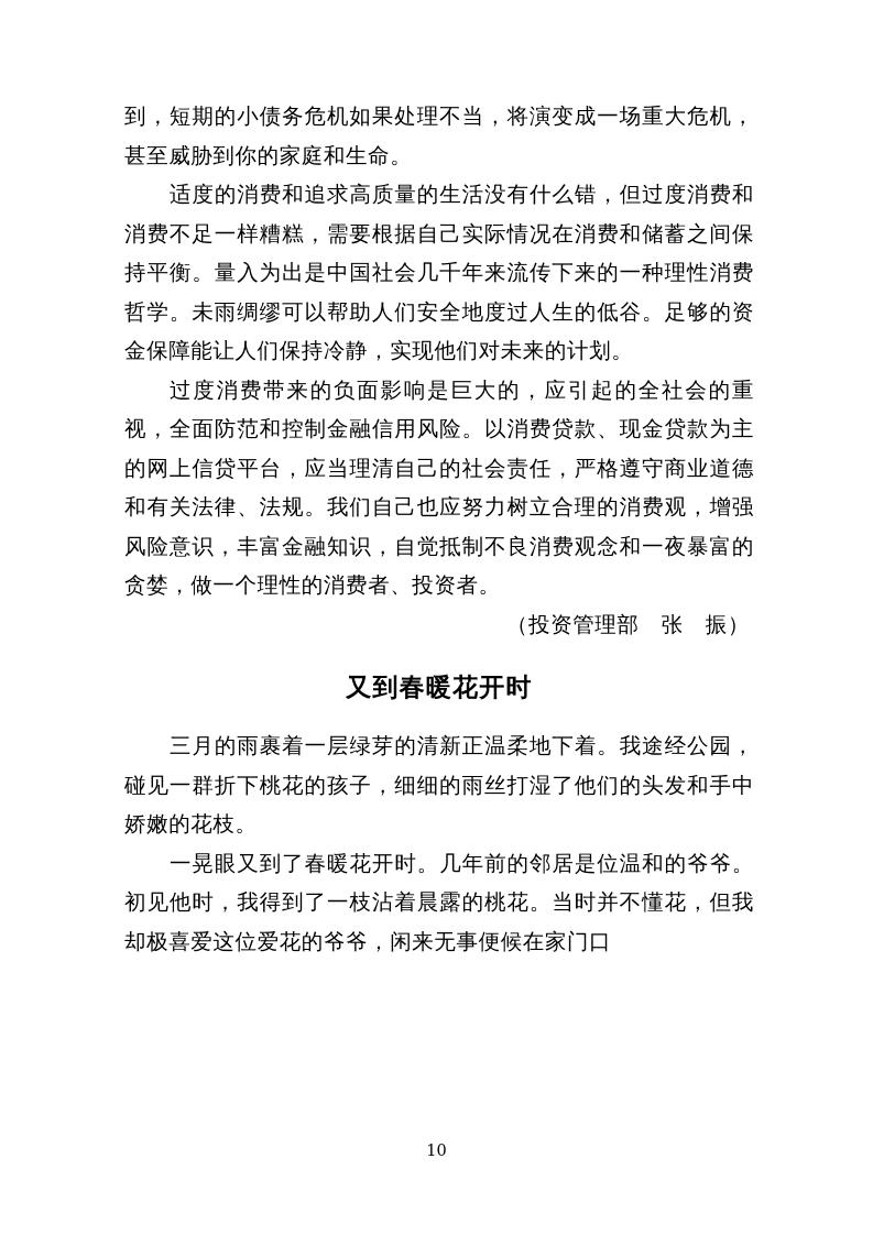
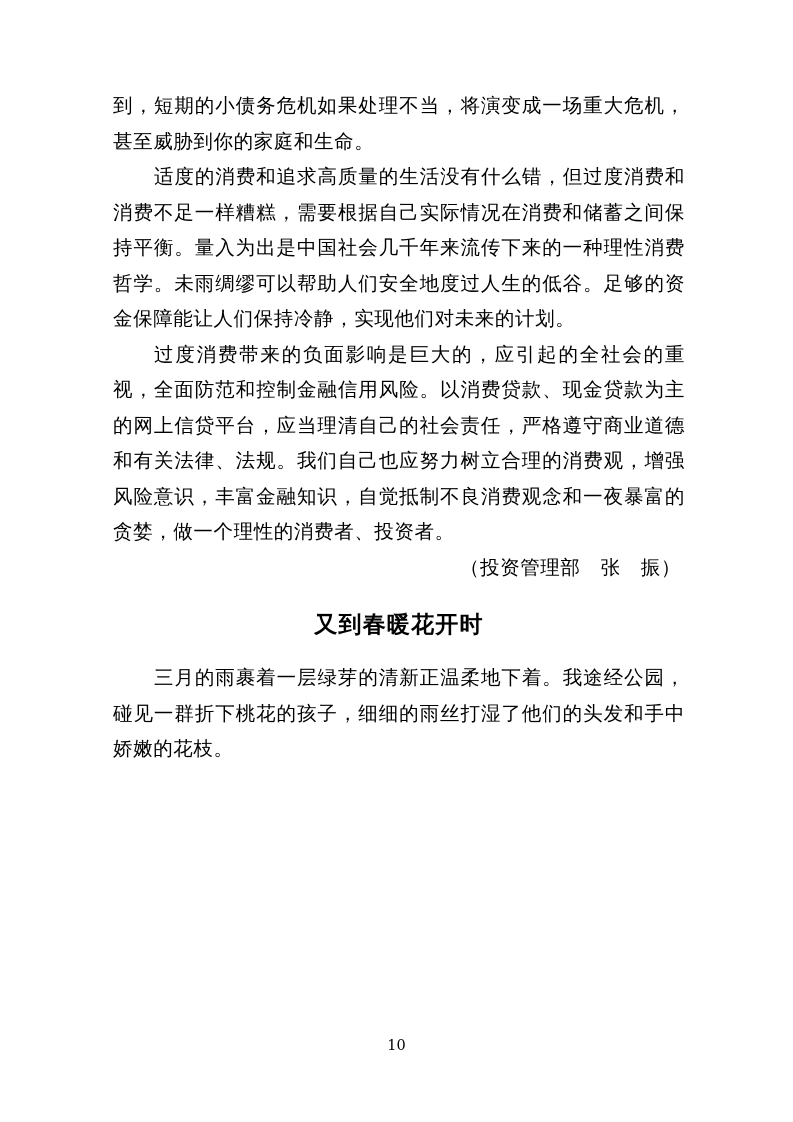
  到，短期的小债务危机如果处理不当，将演变成一场重大危机，甚至威胁到你的家庭和生命。
  适度的消费和追求高质量的生活没有什么错，但过度消费和消费不足一样糟糕，需要根据自己实际情况在消费和储蓄之间保持平衡。量入为出是中国社会几千年来流传下来的一种理性消费哲学。未雨绸缪可以帮助人们安全地度过人生的低谷。足够的资金保障能让人们保持冷静，实现他们对未来的计划。
  过度消费带来的负面影响是巨大的，应引起的全社会的重视，全面防范和控制金融信用风险。以消费贷款、现金贷款为主的网上信贷平台，应当理清自己的社会责任，严格遵守商业道德和有关法律、法规。我们自己也应努力树立合理的消费观，增强风险意识，丰富金融知识，自觉抵制不良消费观念和一夜暴富的贪婪，做一个理性的消费者、投资者。
  （投资管理部 张 振）
  又到春暖花开时
  三月的雨裹着一层绿芽的清新正温柔地下着。我途经公园，碰见一群折下桃花的孩子，细细的雨丝打湿了他们的头发和手中娇嫩的花枝。
- 一晃眼又到了春暖花开时。几年前的邻居是位温和的爷爷。初见他时，我得到了一枝沾着晨露的桃花。当时并不懂花，但我却极喜爱这位爱花的爷爷，闲来无事便候在家门口
  10
